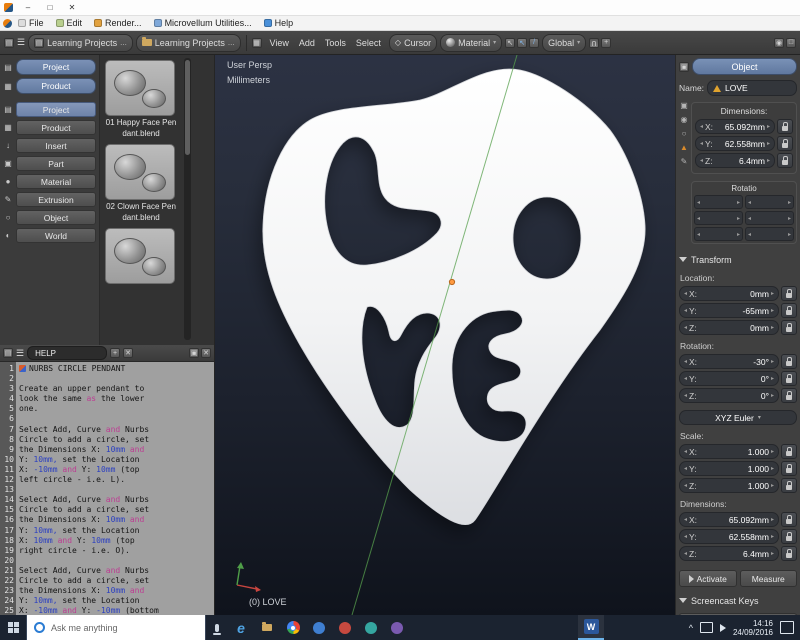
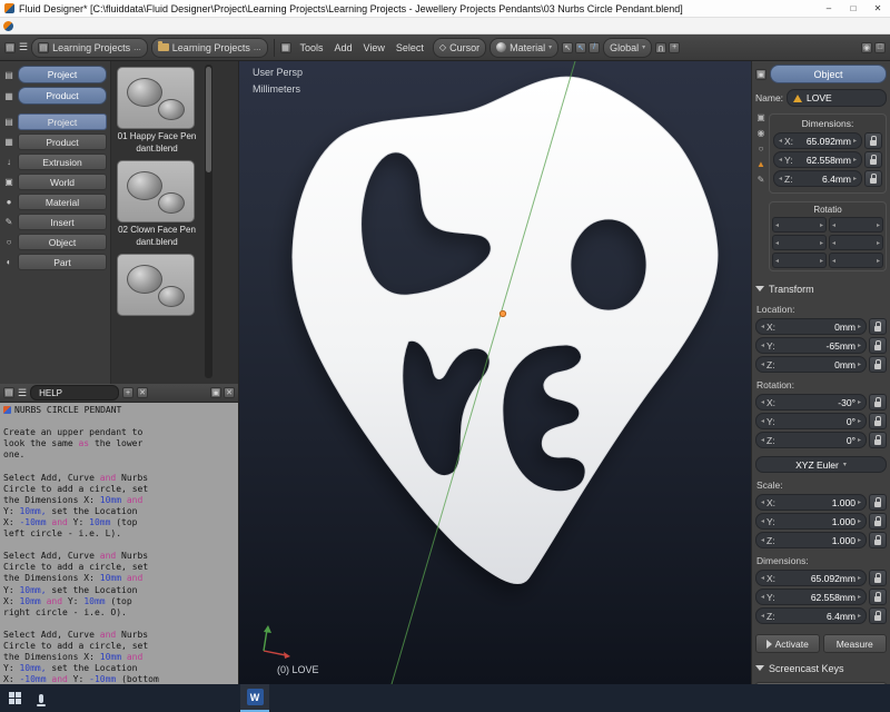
+ Fluid Designer* [C:\fluiddata\Fluid Designer\Project\Learning Projects\Learning Projects - Jewellery Projects Pendants\03 Nurbs Circle Pendant.blend]
  –
  □
  ✕
- File
- Edit
- Render...
- Microvellum Utilities...
- Help
  ☰
  Learning Projects
  ...
  Learning Projects
  ...
- View
+ Tools
  Add
- Tools
+ View
  Select
  ◇
  Cursor
  Material
  Global
  ▤
  Project
  ▦
  Product
  ▤
  Project
  ▦
  Product
  ↓
- Insert
+ Extrusion
  ▣
- Part
+ World
  ●
  Material
  ✎
- Extrusion
+ Insert
  ○
  Object
  ◐
- World
+ Part
  01 Happy Face Pen
  dant.blend
  02 Clown Face Pen
  dant.blend
  ☰
  HELP
- 1
- 2
- 3
- 4
- 5
- 6
- 7
- 8
- 9
- 10
- 11
- 12
- 13
- 14
- 15
- 16
- 17
- 18
- 19
- 20
- 21
- 22
- 23
- 24
- 25
  NURBS CIRCLE PENDANT
  Create an upper pendant to
  look the same as the lower
  one.
  Select Add, Curve and Nurbs
  Circle to add a circle, set
  the Dimensions X: 10mm and
  Y: 10mm, set the Location
  X: -10mm and Y: 10mm (top
  left circle - i.e. L).
  Select Add, Curve and Nurbs
  Circle to add a circle, set
  the Dimensions X: 10mm and
  Y: 10mm, set the Location
  X: 10mm and Y: 10mm (top
  right circle - i.e. O).
  Select Add, Curve and Nurbs
  Circle to add a circle, set
  the Dimensions X: 10mm and
  Y: 10mm, set the Location
  X: -10mm and Y: -10mm (bottom
  User Persp
  Millimeters
  (0) LOVE
  Object
  Name:
  LOVE
  ▣
  ◉
  ○
  ▲
  ✎
  Dimensions:
  X:
  65.092mm
  Y:
  62.558mm
  Z:
  6.4mm
  Rotatio
  Transform
  Location:
  X:
  0mm
  Y:
  -65mm
  Z:
  0mm
  Rotation:
  X:
  -30°
  Y:
  0°
  Z:
  0°
  XYZ Euler
  Scale:
  X:
  1.000
  Y:
  1.000
  Z:
  1.000
  Dimensions:
  X:
  65.092mm
  Y:
  62.558mm
  Z:
  6.4mm
  Activate
  Measure
  Screencast Keys
- Ask me anything
- e
  W
- ^
- 14:16
- 24/09/2016
